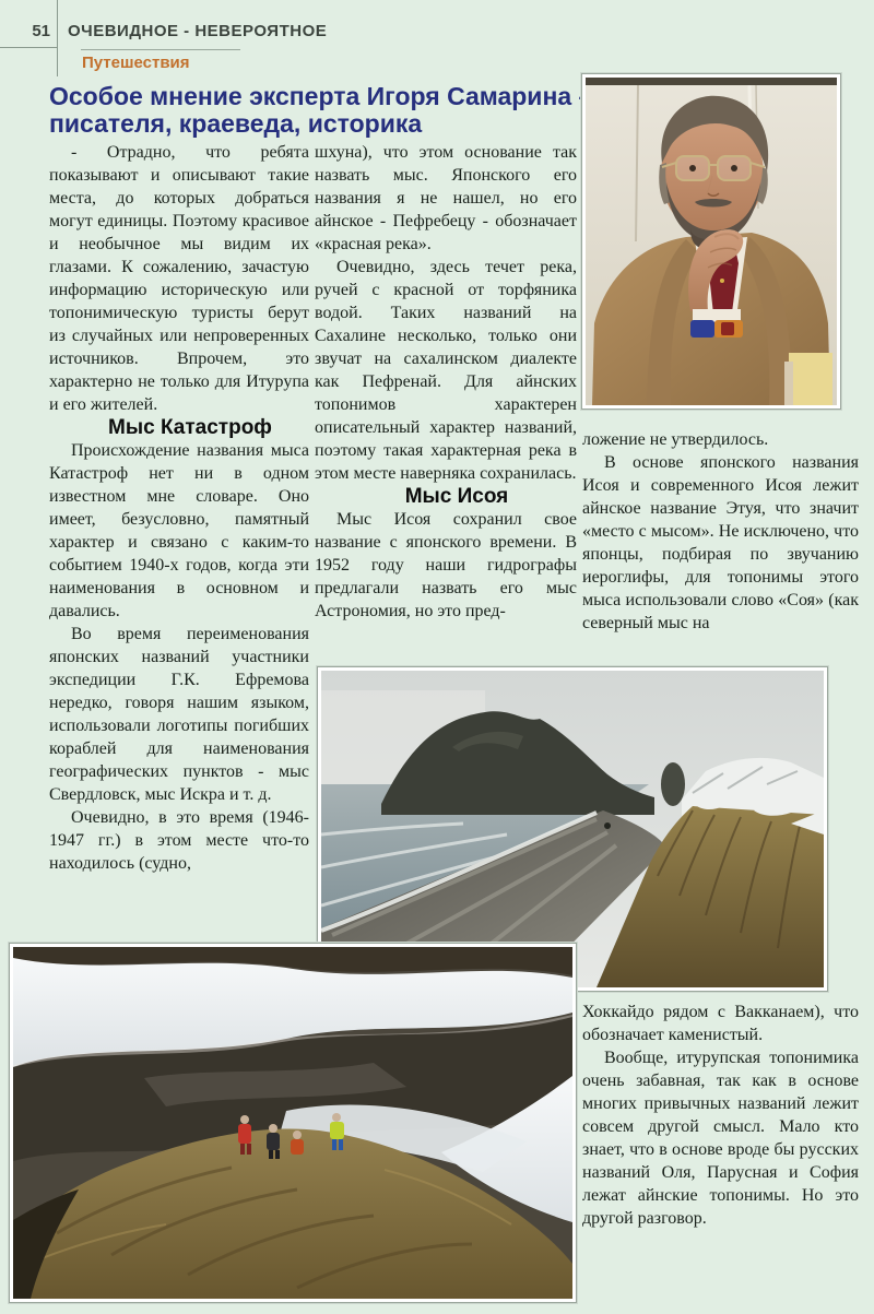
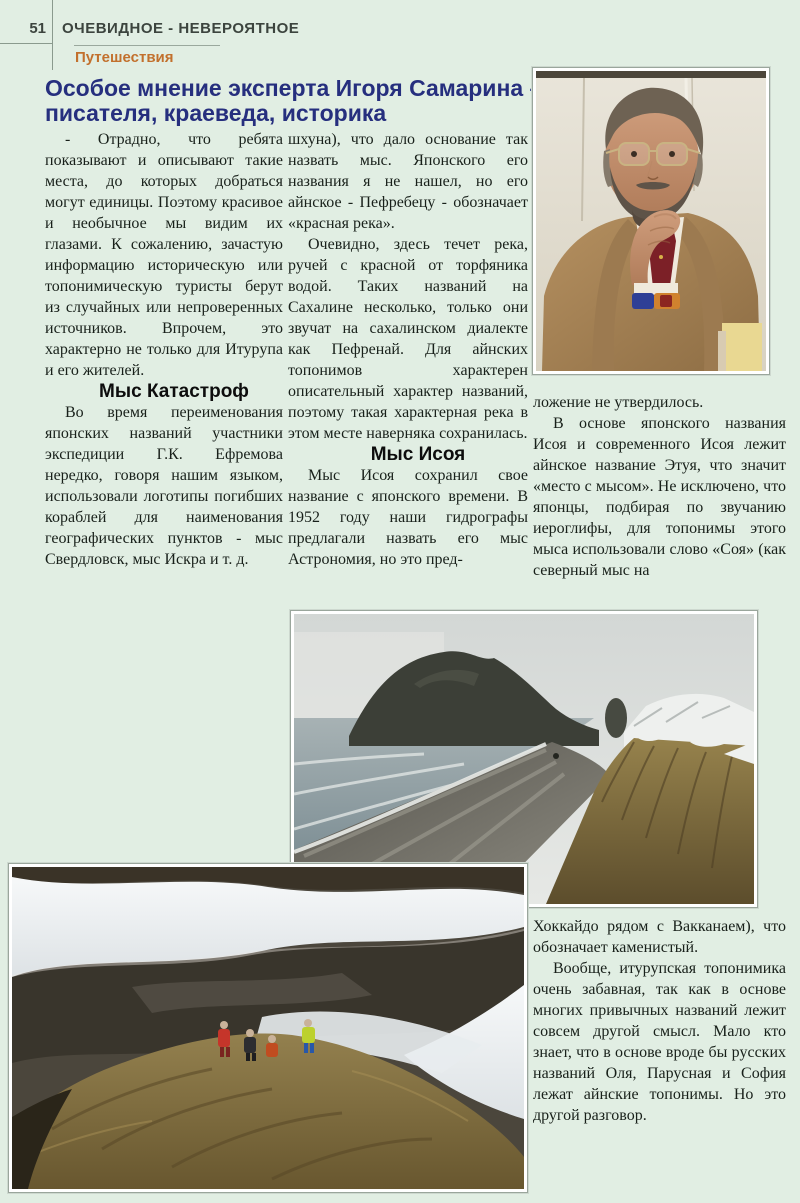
  51
  ОЧЕВИДНОЕ - НЕВЕРОЯТНОЕ
  Путешествия
  Особое мнение эксперта Игоря Самарина писателя, краеведа, историка
  - Отрадно, что ребята показывают и описывают такие места, до которых добраться могут единицы. Поэтому красивое и необычное мы видим их глазами. К сожалению, зачастую информацию историческую или топонимическую туристы берут из случайных или непроверенных источников. Впрочем, это характерно не только для Итурупа и его жителей.
  Мыс Катастроф
- Происхождение названия мыса Катастроф нет ни в одном известном мне словаре. Оно имеет, безусловно, памятный характер и связано с каким-то событием 1940-х годов, когда эти наименования в основном и давались.
  Во время переименования японских названий участники экспедиции Г.К. Ефремова нередко, говоря нашим языком, использовали логотипы погибших кораблей для наименования географических пунктов - мыс Свердловск, мыс Искра и т. д.
- Очевидно, в это время (1946-1947 гг.) в этом месте что-то находилось (судно,
- шхуна), что этом основание так назвать мыс. Японского его названия я не нашел, но его айнское - Пефребецу - обозначает «красная река».
+ шхуна), что дало основание так назвать мыс. Японского его названия я не нашел, но его айнское - Пефребецу - обозначает «красная река».
  Очевидно, здесь течет река, ручей с красной от торфяника водой. Таких названий на Сахалине несколько, только они звучат на сахалинском диалекте как Пефренай. Для айнских топонимов характерен описательный характер названий, поэтому такая характерная река в этом месте наверняка сохранилась.
  Мыс Исоя
  Мыс Исоя сохранил свое название с японского времени. В 1952 году наши гидрографы предлагали назвать его мыс Астрономия, но это пред-
  ложение не утвердилось.
  В основе японского названия Исоя и современного Исоя лежит айнское название Этуя, что значит «место с мысом». Не исключено, что японцы, подбирая по звучанию иероглифы, для топонимы этого мыса использовали слово «Соя» (как северный мыс на
  Хоккайдо рядом с Вакканаем), что обозначает каменистый.
  Вообще, итурупская топонимика очень забавная, так как в основе многих привычных названий лежит совсем другой смысл. Мало кто знает, что в основе вроде бы русских названий Оля, Парусная и София лежат айнские топонимы. Но это другой разговор.
